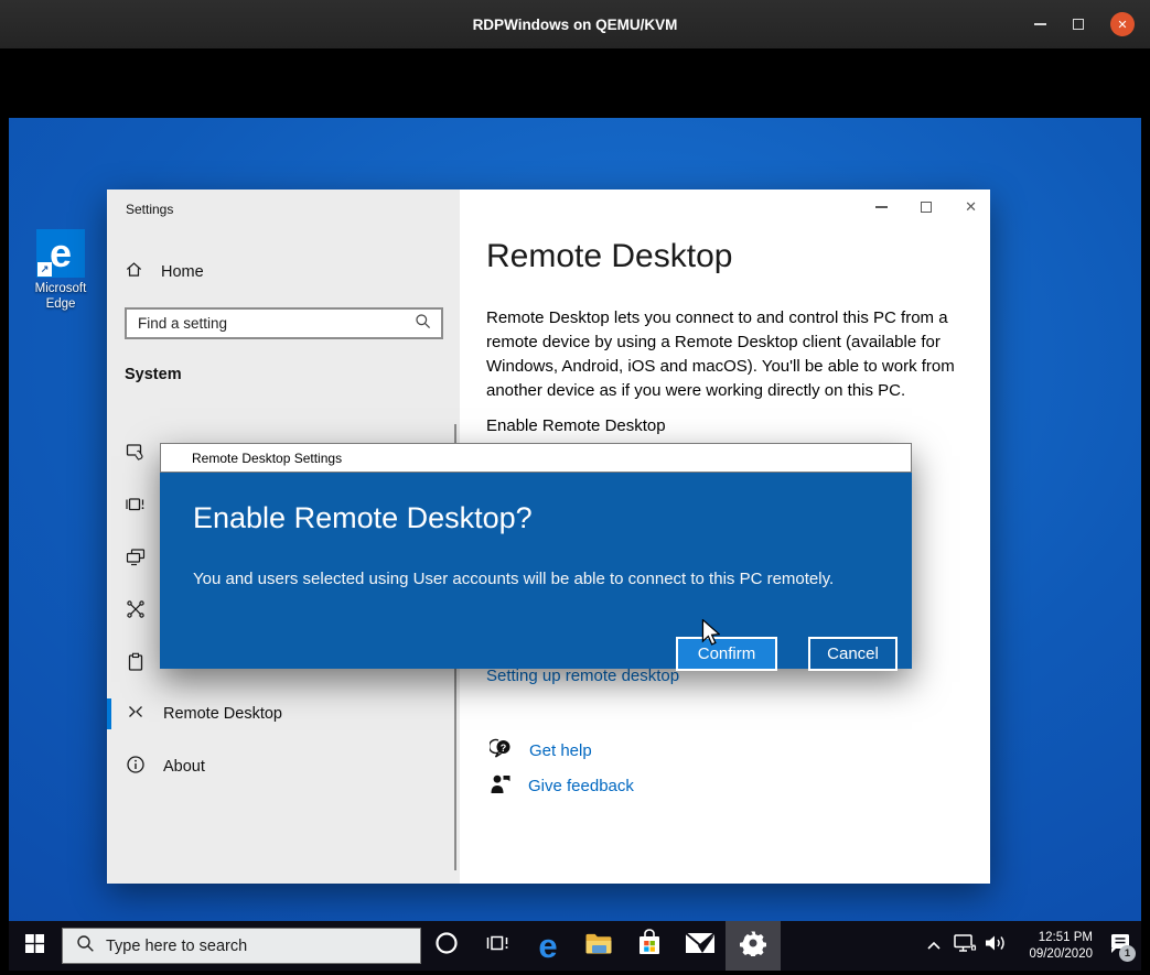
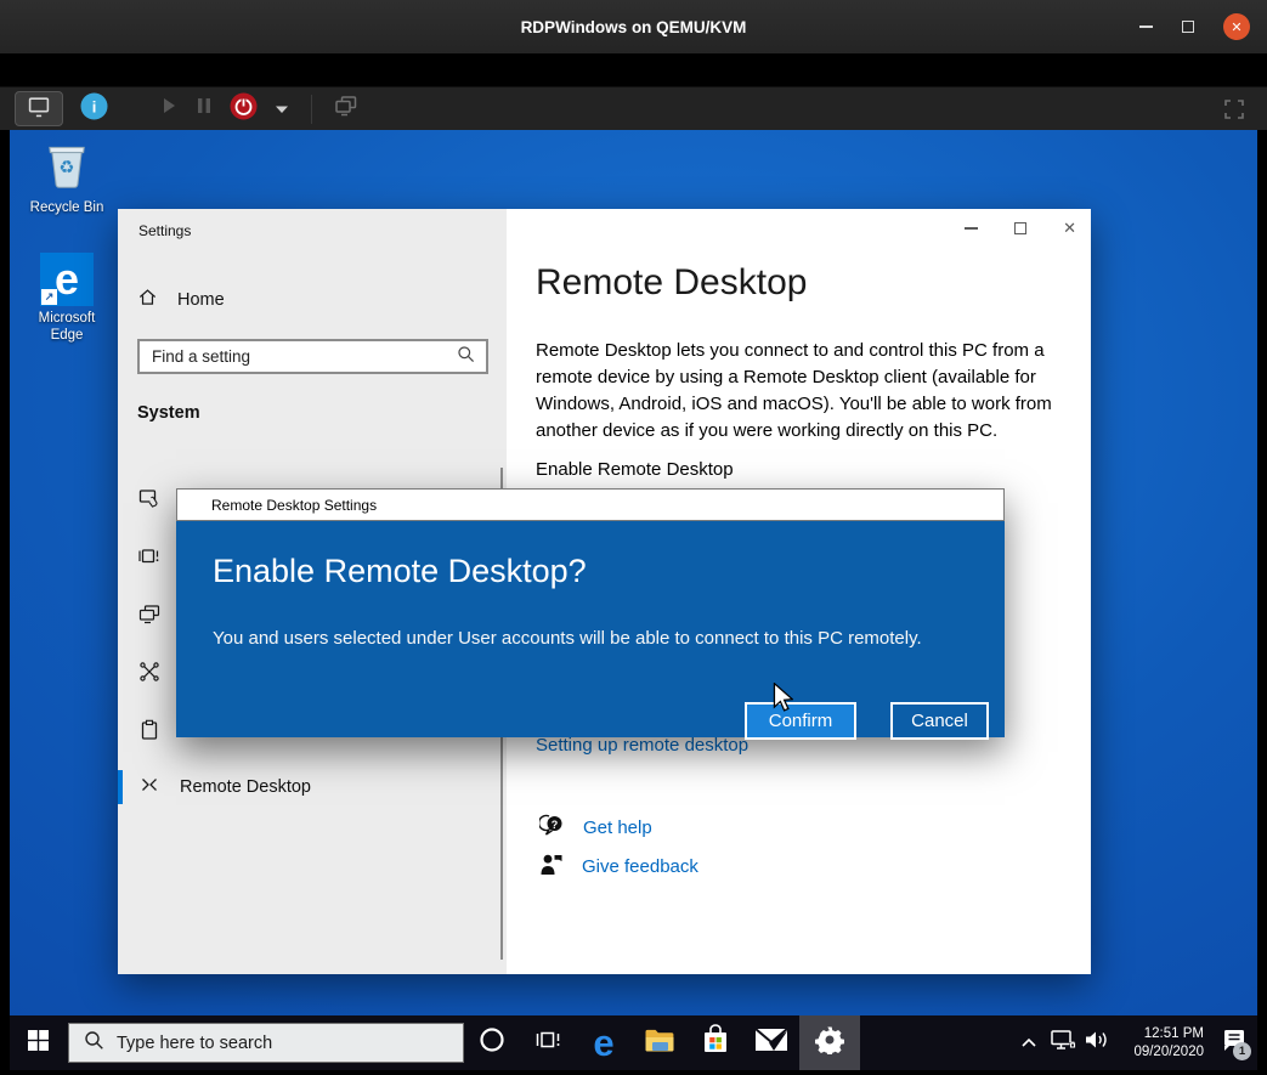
  RDPWindows on QEMU/KVM
  ✕
+ i
+ ♻
+ Recycle Bin
  e
  ↗
  Microsoft Edge
  Settings
  Home
  Find a setting
  System
  Remote Desktop
- About
  ✕
  Remote Desktop
  Remote Desktop lets you connect to and control this PC from a remote device by using a Remote Desktop client (available for Windows, Android, iOS and macOS). You'll be able to work from another device as if you were working directly on this PC.
  Enable Remote Desktop
  Setting up remote desktop
  ?
  Get help
  Give feedback
  Remote Desktop Settings
  Enable Remote Desktop?
- You and users selected using User accounts will be able to connect to this PC remotely.
+ You and users selected under User accounts will be able to connect to this PC remotely.
  Confirm
  Cancel
  Type here to search
  e
  12:51 PM
  09/20/2020
  1
